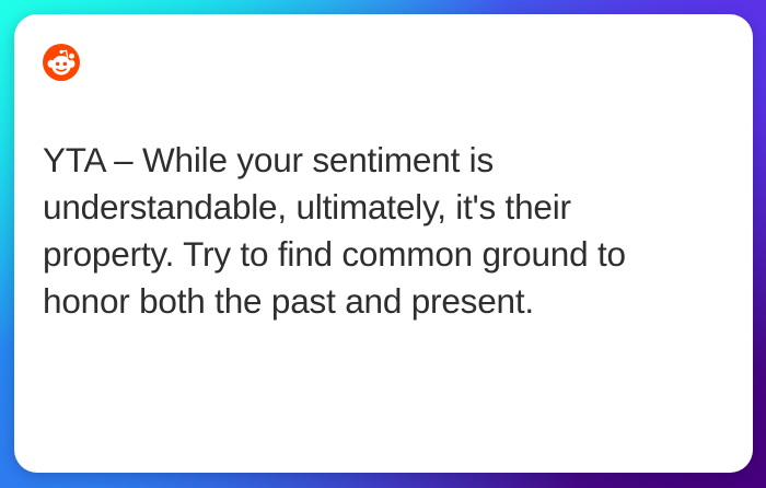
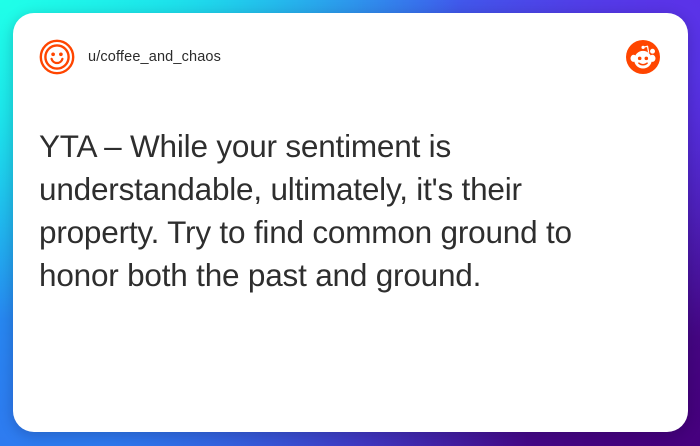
+ u/coffee_and_chaos
- YTA – While your sentiment is understandable, ultimately, it's their property. Try to find common ground to honor both the past and present.
+ YTA – While your sentiment is understandable, ultimately, it's their property. Try to find common ground to honor both the past and ground.
